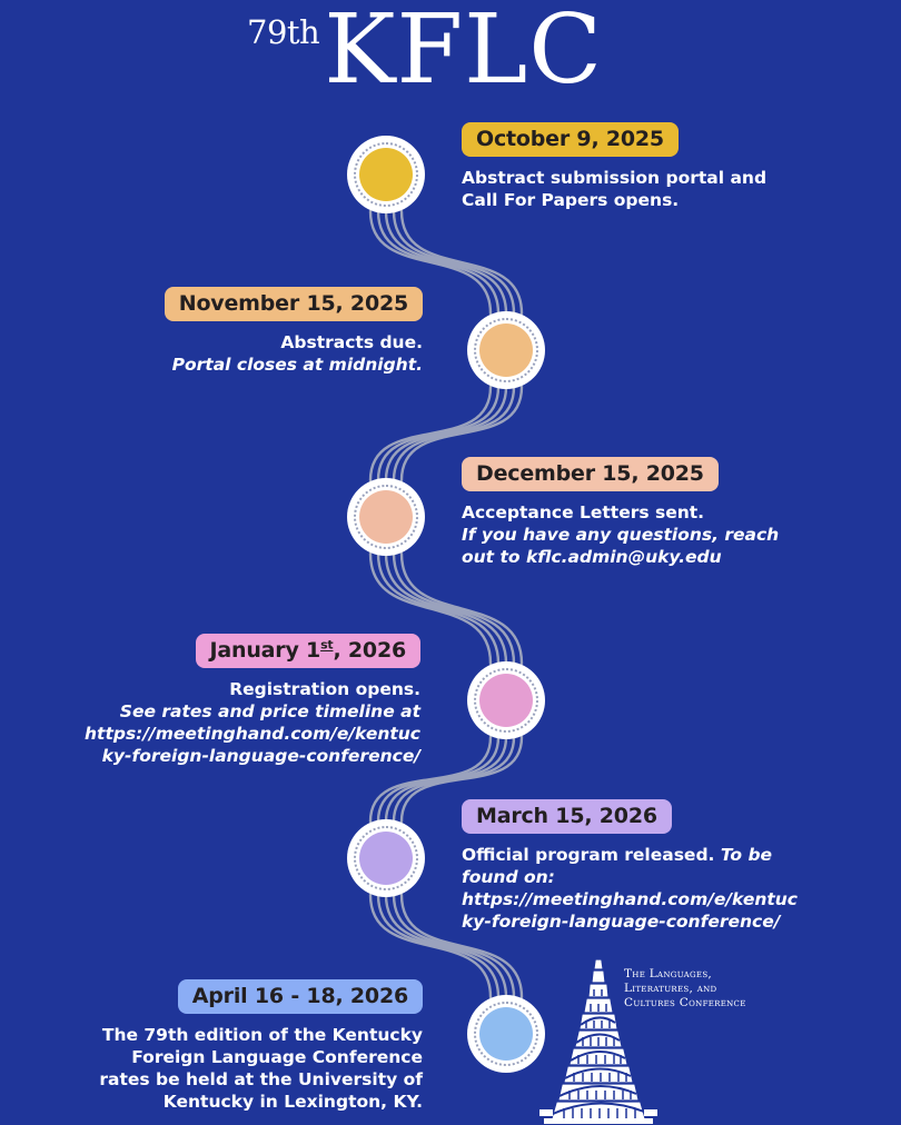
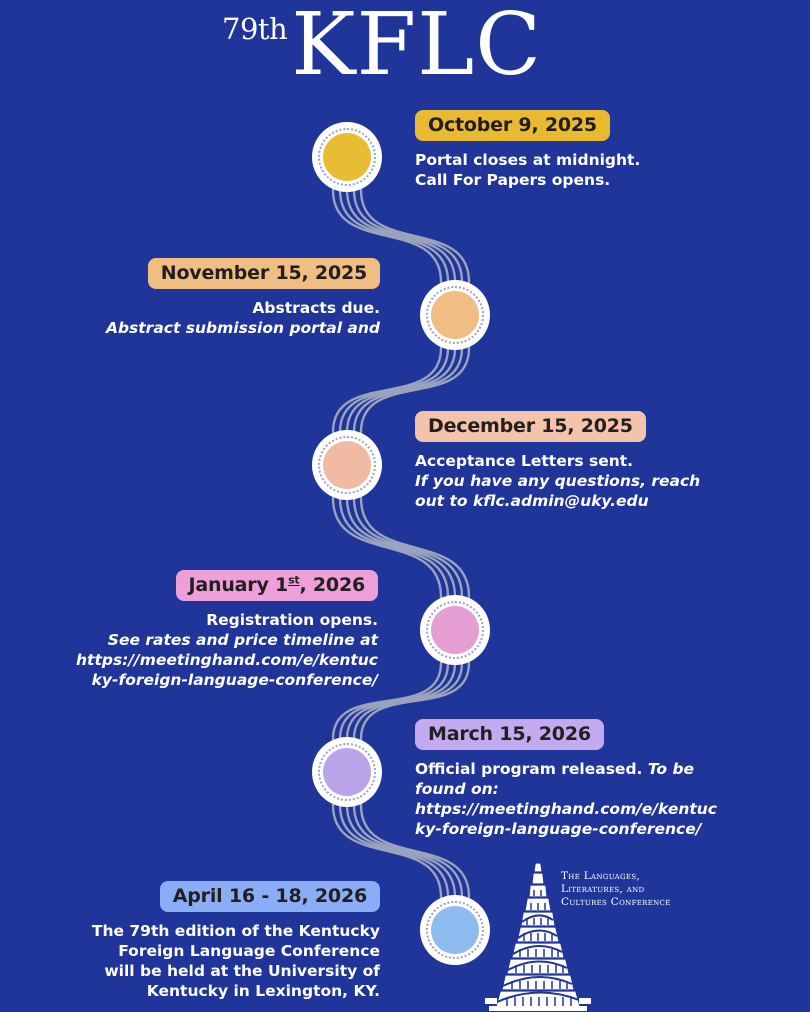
  79thKFLC
  October 9, 2025
- Abstract submission portal and
+ Portal closes at midnight.
  Call For Papers opens.
  November 15, 2025
  Abstracts due.
- Portal closes at midnight.
+ Abstract submission portal and
  December 15, 2025
  Acceptance Letters sent.
  If you have any questions, reach
  out to kflc.admin@uky.edu
  January 1st, 2026
  Registration opens.
  See rates and price timeline at
  https://meetinghand.com/e/kentuc
  ky-foreign-language-conference/
  March 15, 2026
  Official program released. To be
  found on:
  https://meetinghand.com/e/kentuc
  ky-foreign-language-conference/
  April 16 - 18, 2026
  The 79th edition of the Kentucky
  Foreign Language Conference
- rates be held at the University of
+ will be held at the University of
  Kentucky in Lexington, KY.
  The Languages,
  Literatures, and
  Cultures Conference
